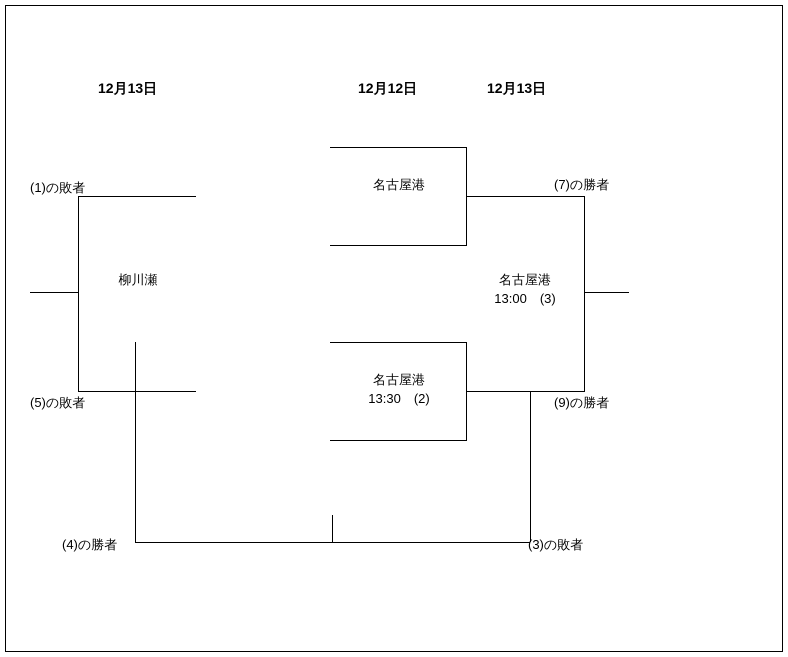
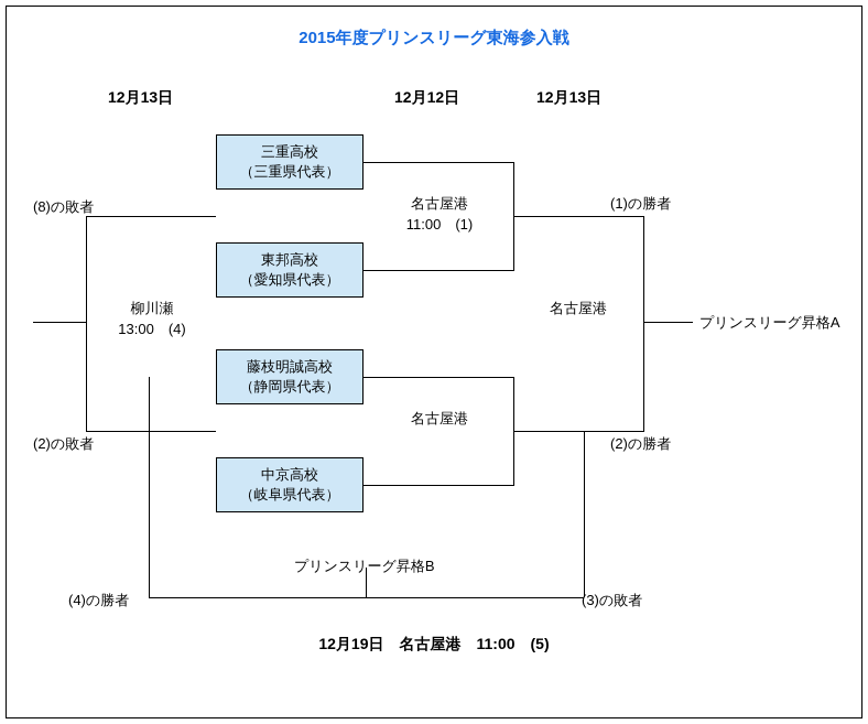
+ 2015年度プリンスリーグ東海参入戦
  12月13日
  12月12日
  12月13日
+ 三重高校
+ （三重県代表）
+ 東邦高校
+ （愛知県代表）
+ 藤枝明誠高校
+ （静岡県代表）
+ 中京高校
+ （岐阜県代表）
  名古屋港
+ 11:00 (1)
  名古屋港
- 13:30 (2)
  名古屋港
- 13:00 (3)
  柳川瀬
+ 13:00 (4)
- (1)の敗者
+ (8)の敗者
- (5)の敗者
+ (2)の敗者
- (7)の勝者
+ (1)の勝者
- (9)の勝者
+ (2)の勝者
+ プリンスリーグ昇格A
+ プリンスリーグ昇格B
  (4)の勝者
  (3)の敗者
+ 12月19日 名古屋港 11:00 (5)
